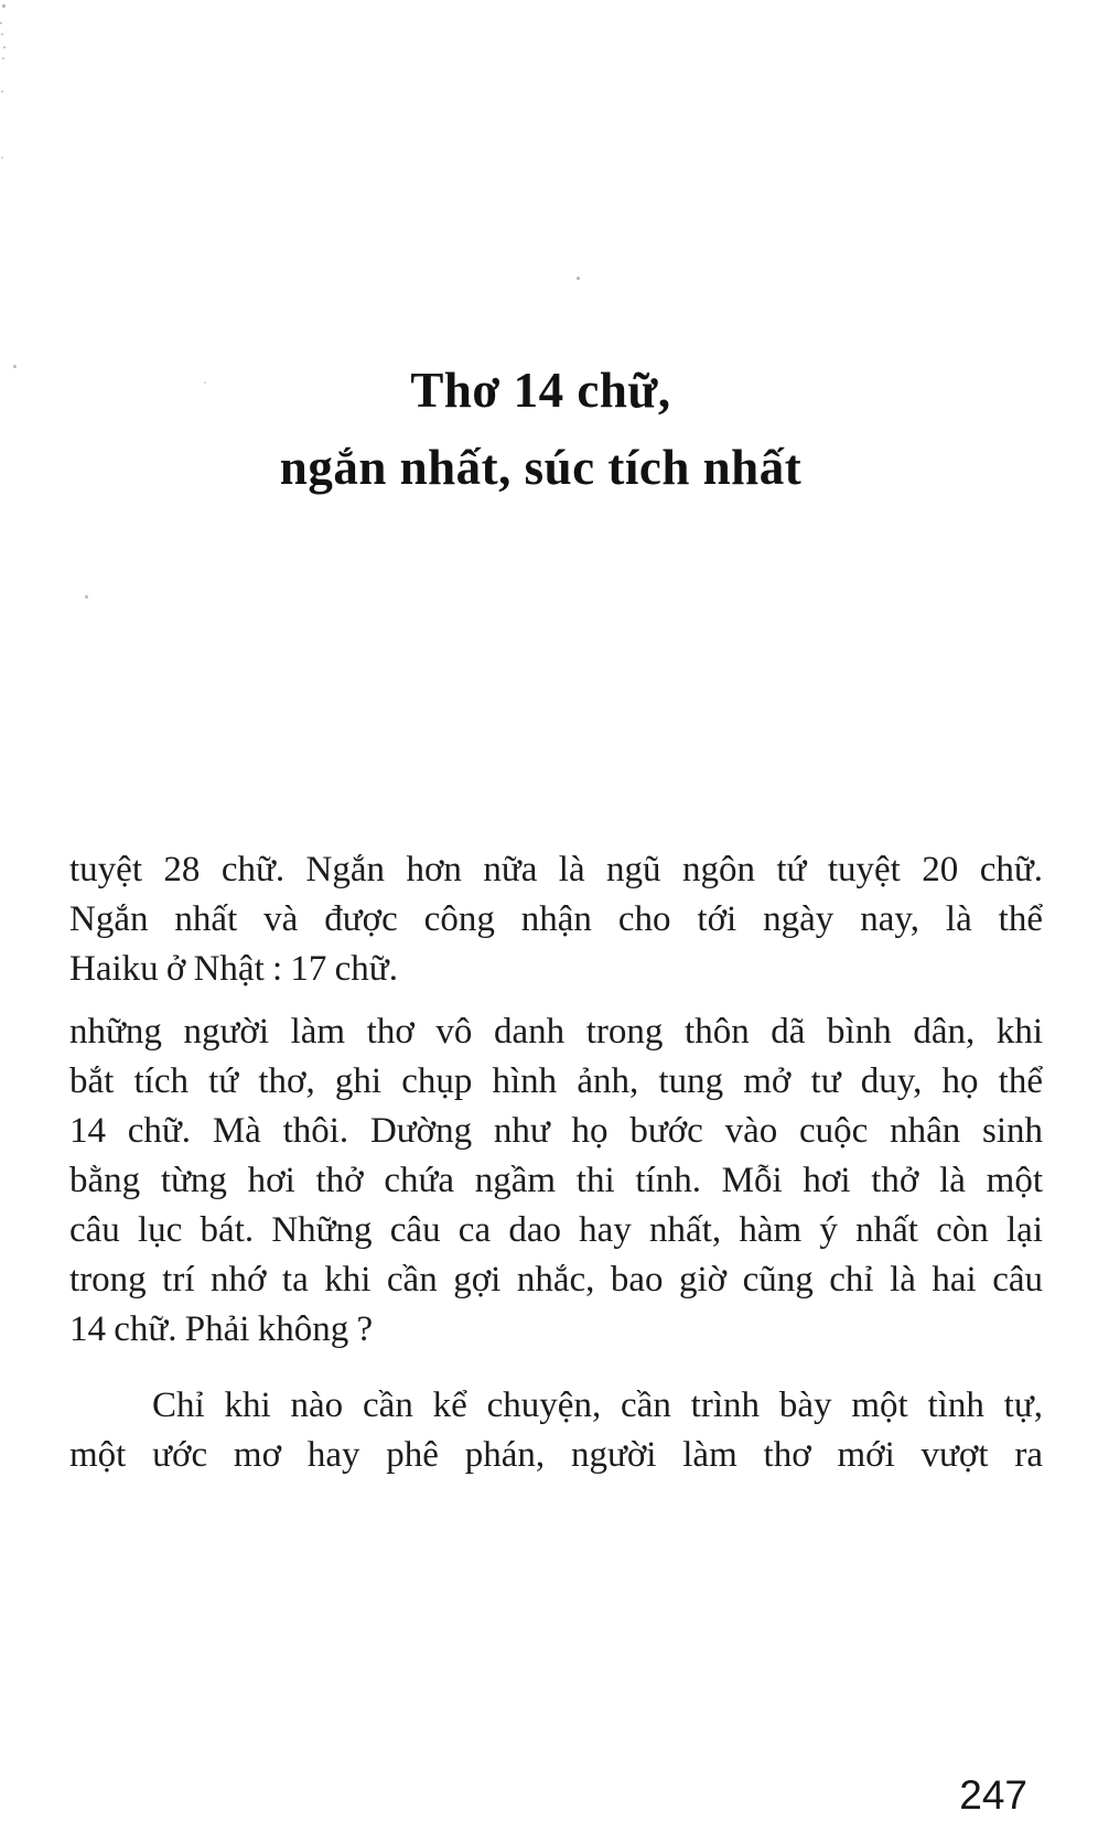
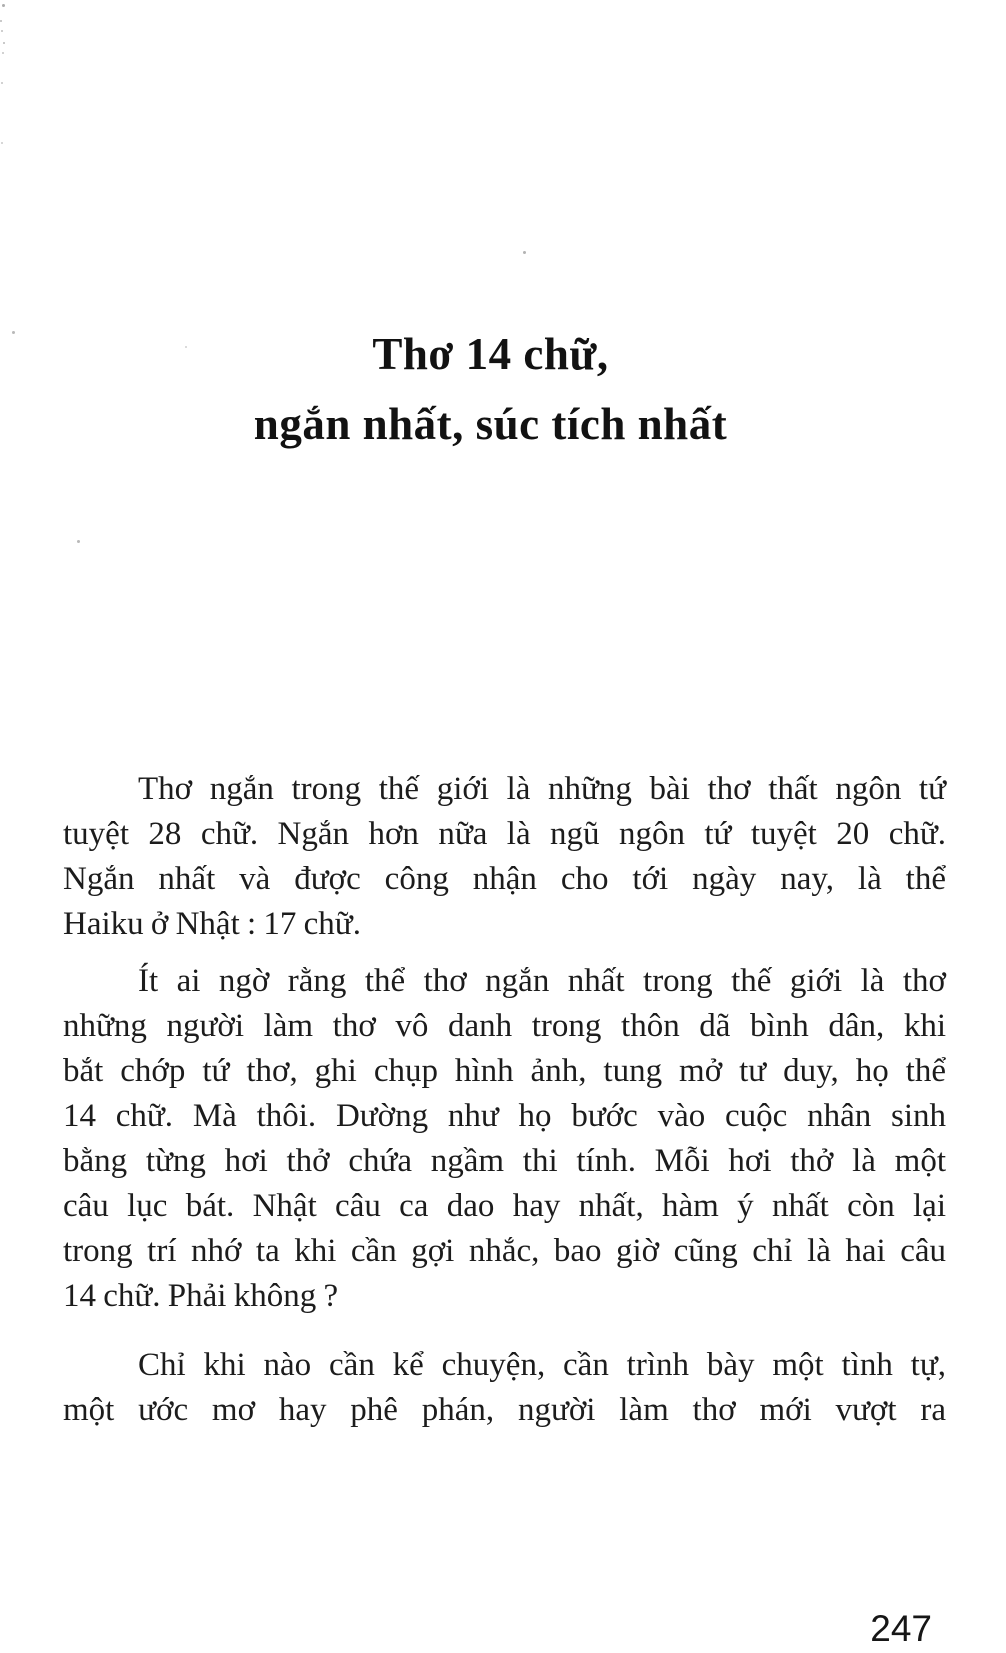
  Thơ 14 chữ,
  ngắn nhất, súc tích nhất
+ Thơ ngắn trong thế giới là những bài thơ thất ngôn tứ
  tuyệt 28 chữ. Ngắn hơn nữa là ngũ ngôn tứ tuyệt 20 chữ.
  Ngắn nhất và được công nhận cho tới ngày nay, là thể
  Haiku ở Nhật : 17 chữ.
+ Ít ai ngờ rằng thể thơ ngắn nhất trong thế giới là thơ
  những người làm thơ vô danh trong thôn dã bình dân, khi
- bắt tích tứ thơ, ghi chụp hình ảnh, tung mở tư duy, họ thể
+ bắt chớp tứ thơ, ghi chụp hình ảnh, tung mở tư duy, họ thể
  14 chữ. Mà thôi. Dường như họ bước vào cuộc nhân sinh
  bằng từng hơi thở chứa ngầm thi tính. Mỗi hơi thở là một
- câu lục bát. Những câu ca dao hay nhất, hàm ý nhất còn lại
+ câu lục bát. Nhật câu ca dao hay nhất, hàm ý nhất còn lại
  trong trí nhớ ta khi cần gợi nhắc, bao giờ cũng chỉ là hai câu
  14 chữ. Phải không ?
  Chỉ khi nào cần kể chuyện, cần trình bày một tình tự,
  một ước mơ hay phê phán, người làm thơ mới vượt ra
  247
